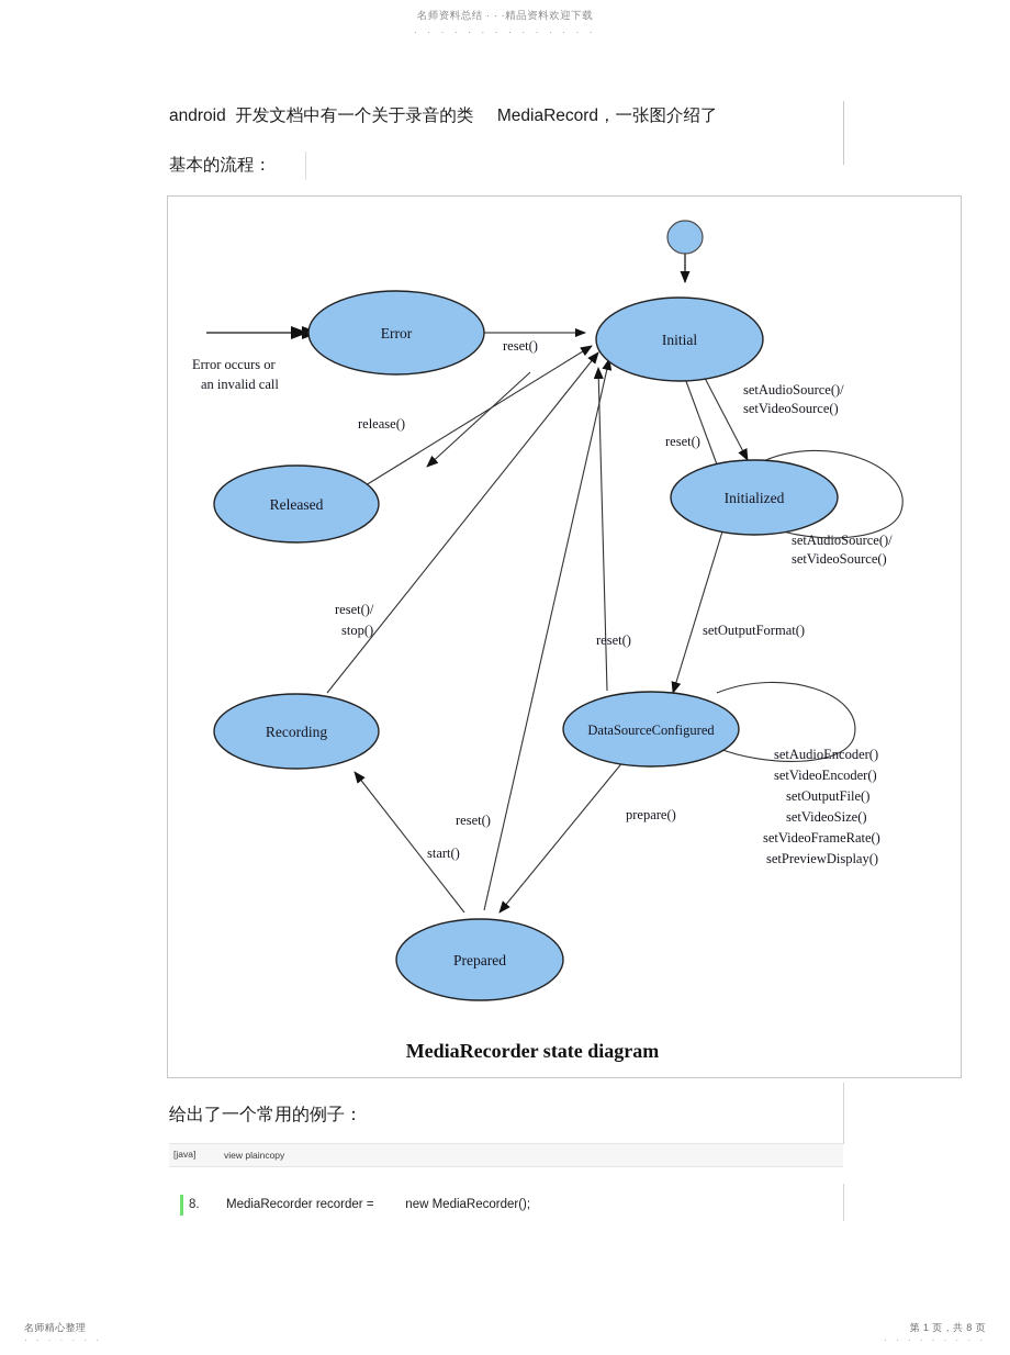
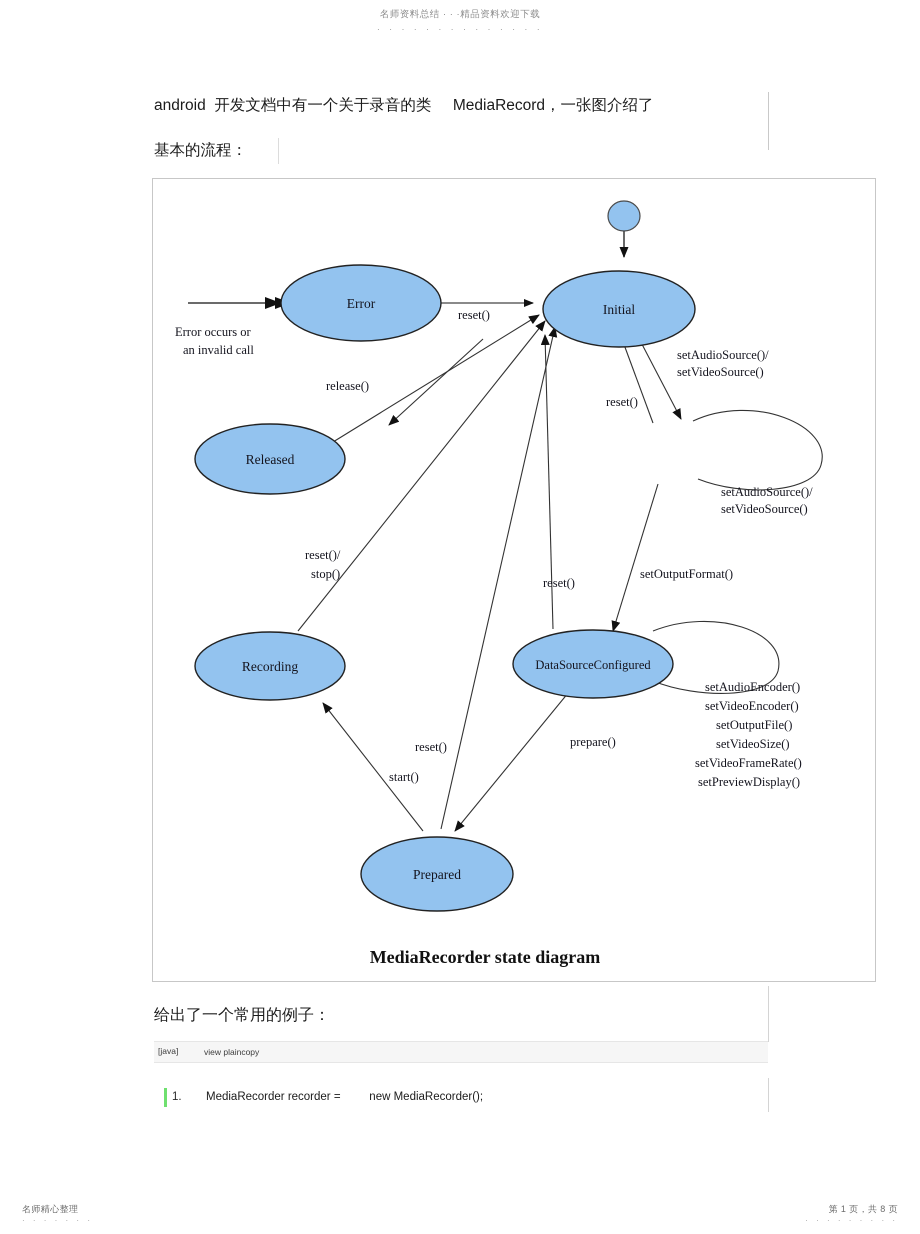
  名师资料总结 · · ·精品资料欢迎下载
  · · · · · · · · · · · · · ·
  android 开发文档中有一个关于录音的类 MediaRecord，一张图介绍了
  基本的流程：
  Error
  Initial
  Released
- Initialized
  Recording
  DataSourceConfigured
  Prepared
  Error occurs or
  an invalid call
  reset()
  release()
  setAudioSource()/
  setVideoSource()
  reset()
  setAudioSource()/
  setVideoSource()
  setOutputFormat()
  reset()/
  stop()
  reset()
  prepare()
  reset()
  start()
  setAudioEncoder()
  setVideoEncoder()
  setOutputFile()
  setVideoSize()
  setVideoFrameRate()
  setPreviewDisplay()
  MediaRecorder state diagram
  给出了一个常用的例子：
  [java]
  view plaincopy
- 8.
+ 1.
  MediaRecorder recorder = new MediaRecorder();
  名师精心整理
  · · · · · · ·
  第 1 页，共 8 页
  · · · · · · · · ·
